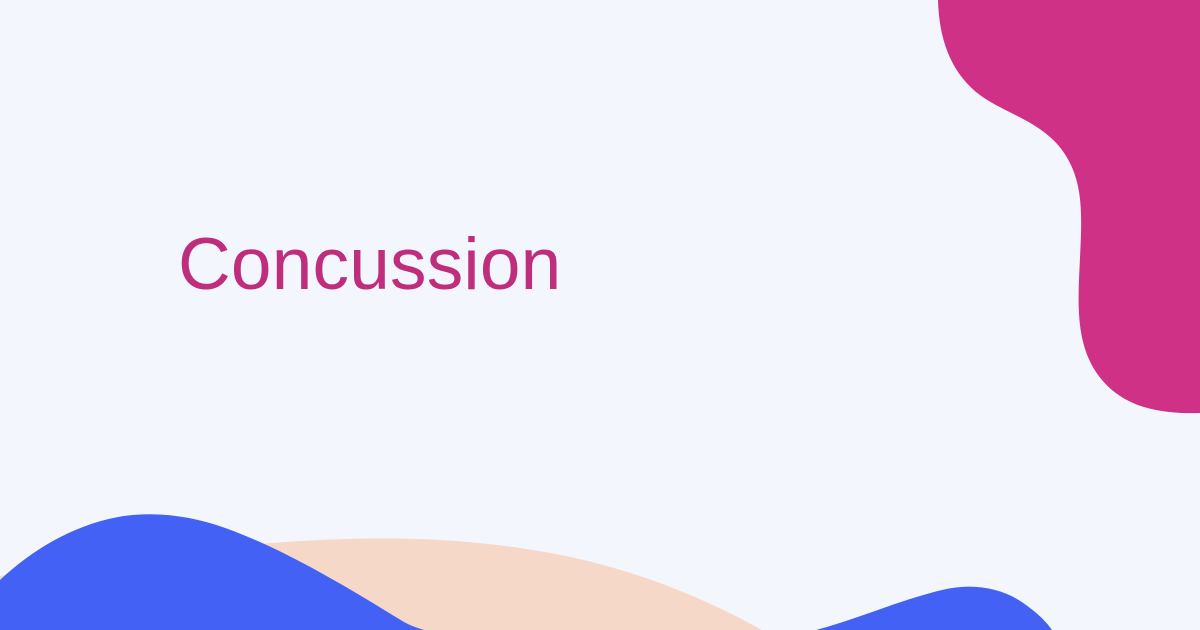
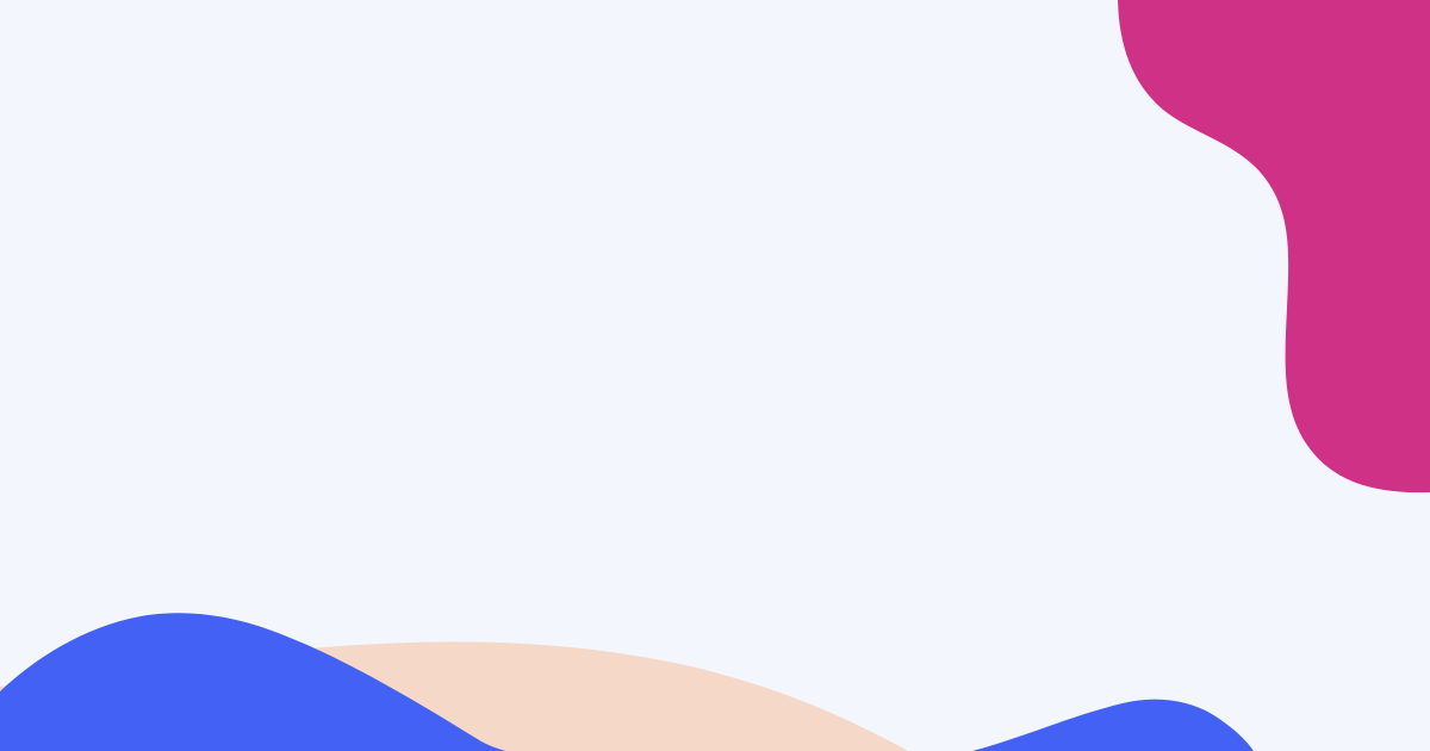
- Concussion
